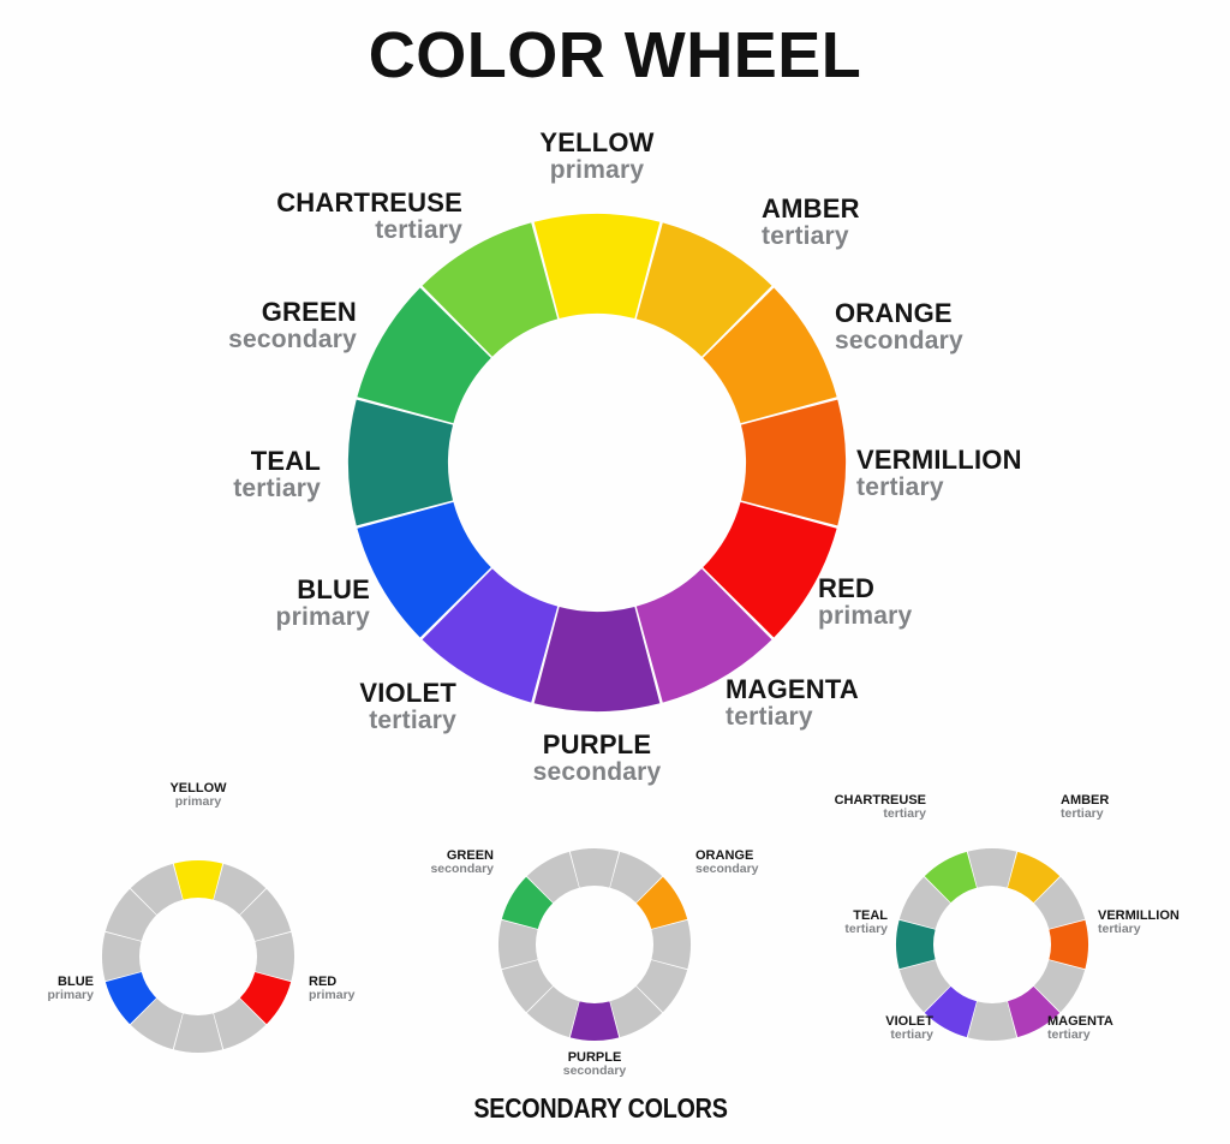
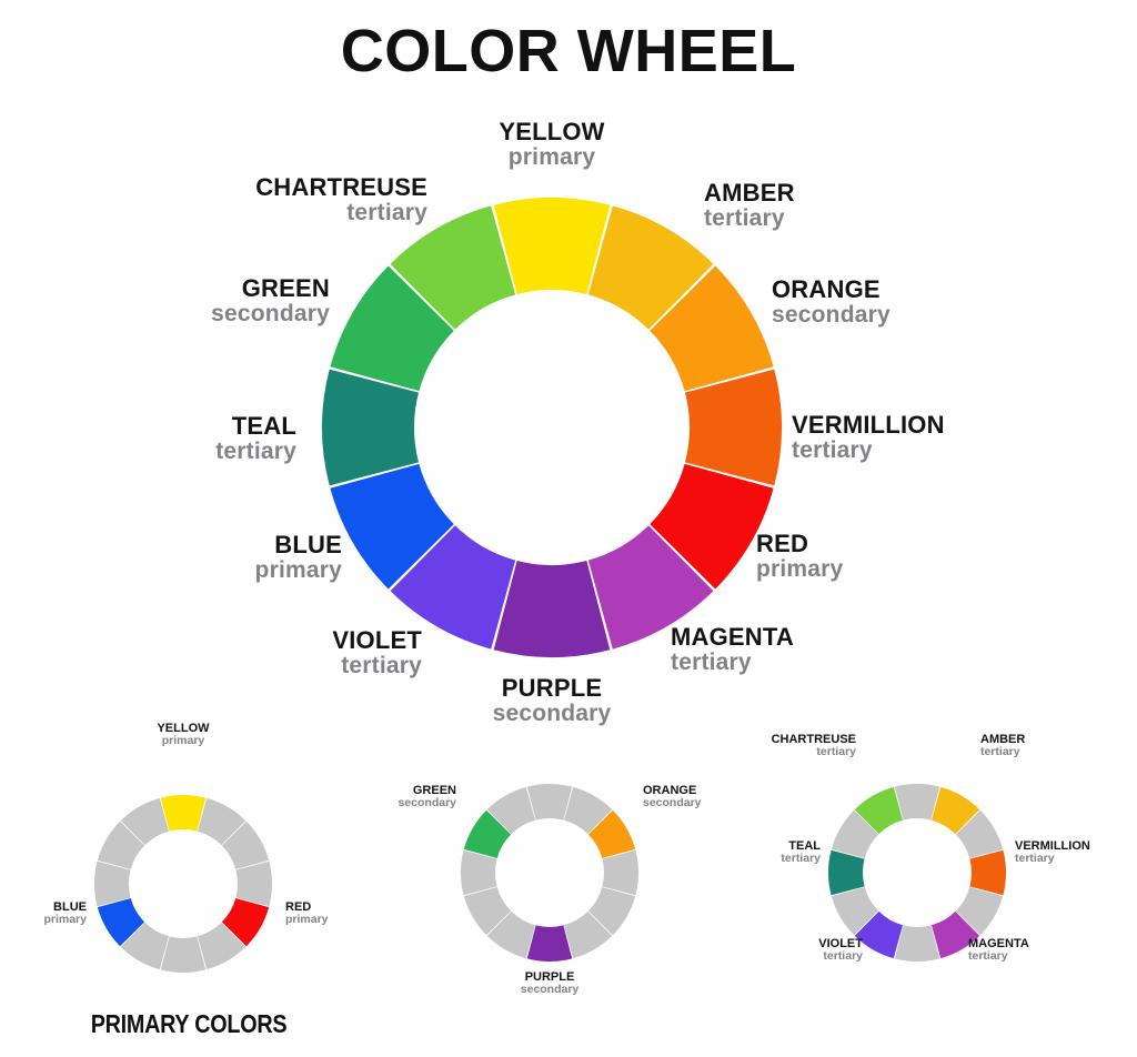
  COLOR WHEEL
  YELLOW
  primary
  AMBER
  tertiary
  ORANGE
  secondary
  VERMILLION
  tertiary
  RED
  primary
  MAGENTA
  tertiary
  PURPLE
  secondary
  VIOLET
  tertiary
  BLUE
  primary
  TEAL
  tertiary
  GREEN
  secondary
  CHARTREUSE
  tertiary
  YELLOW
  primary
  RED
  primary
  BLUE
  primary
+ PRIMARY COLORS
  ORANGE
  secondary
  PURPLE
  secondary
  GREEN
  secondary
- SECONDARY COLORS
  AMBER
  tertiary
  VERMILLION
  tertiary
  MAGENTA
  tertiary
  VIOLET
  tertiary
  TEAL
  tertiary
  CHARTREUSE
  tertiary
